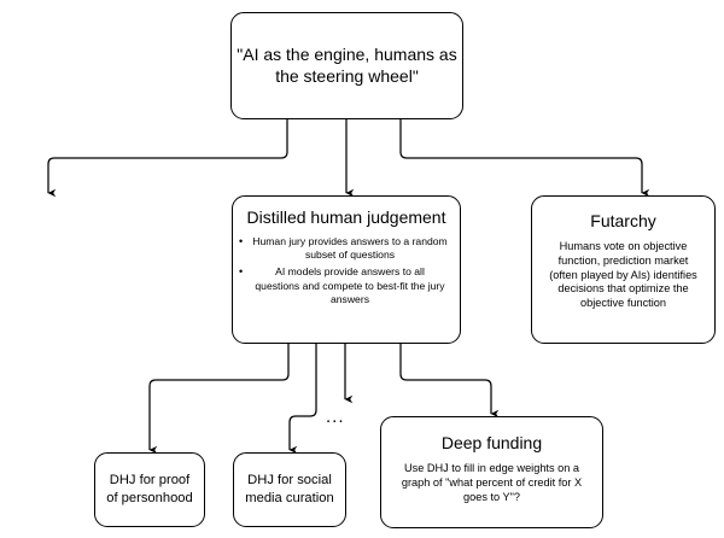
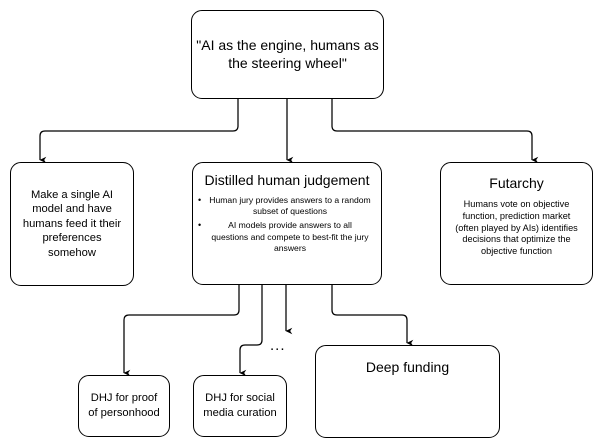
  "AI as the engine, humans as the steering wheel"
+ Make a single AI model and have humans feed it their preferences somehow
  Distilled human judgement
  •
  Human jury provides answers to a random subset of questions
  •
  AI models provide answers to all questions and compete to best-fit the jury answers
  Futarchy
  Humans vote on objective function, prediction market (often played by AIs) identifies decisions that optimize the objective function
  DHJ for proof of personhood
  DHJ for social media curation
  Deep funding
- Use DHJ to fill in edge weights on a graph of "what percent of credit for X goes to Y"?
  ...
